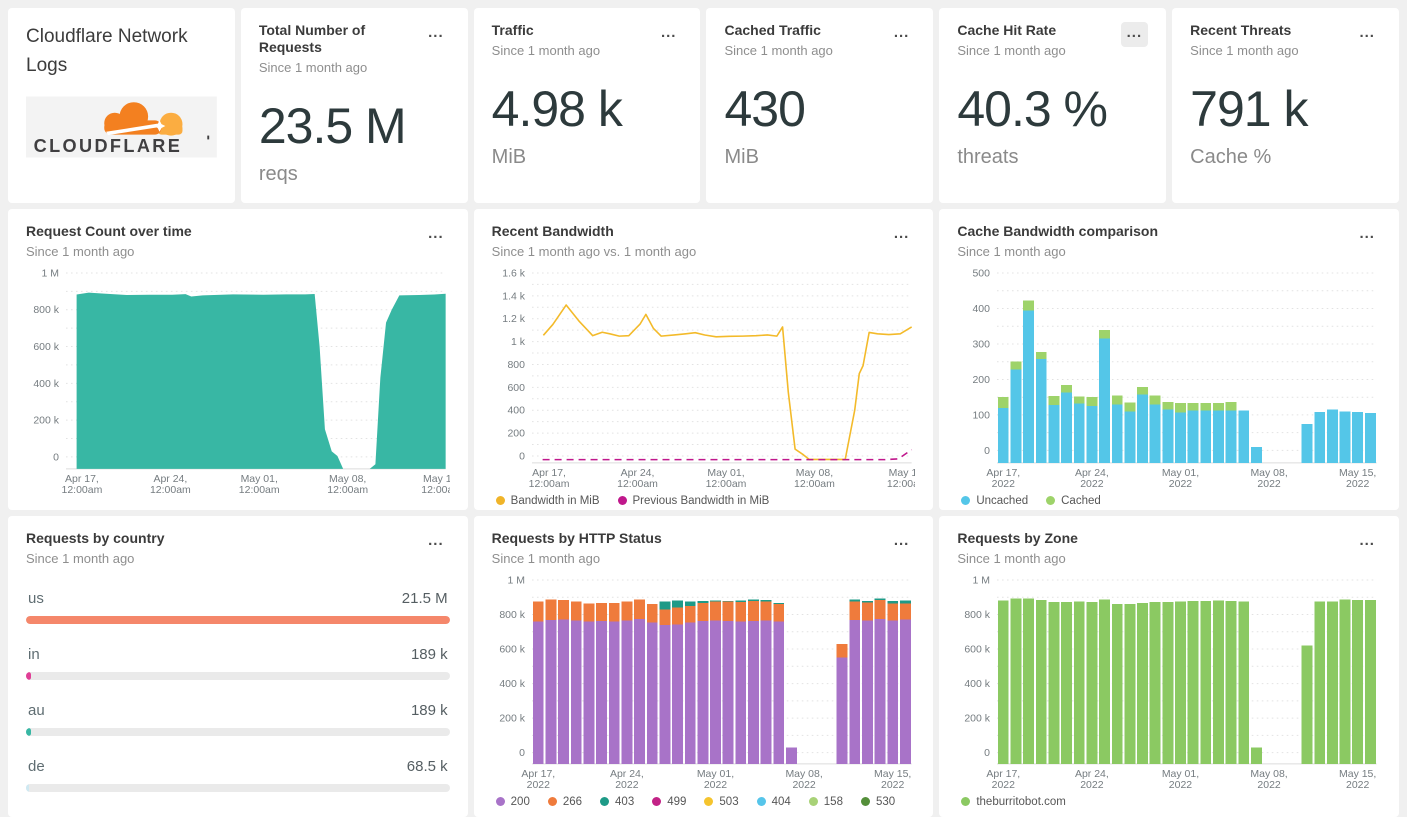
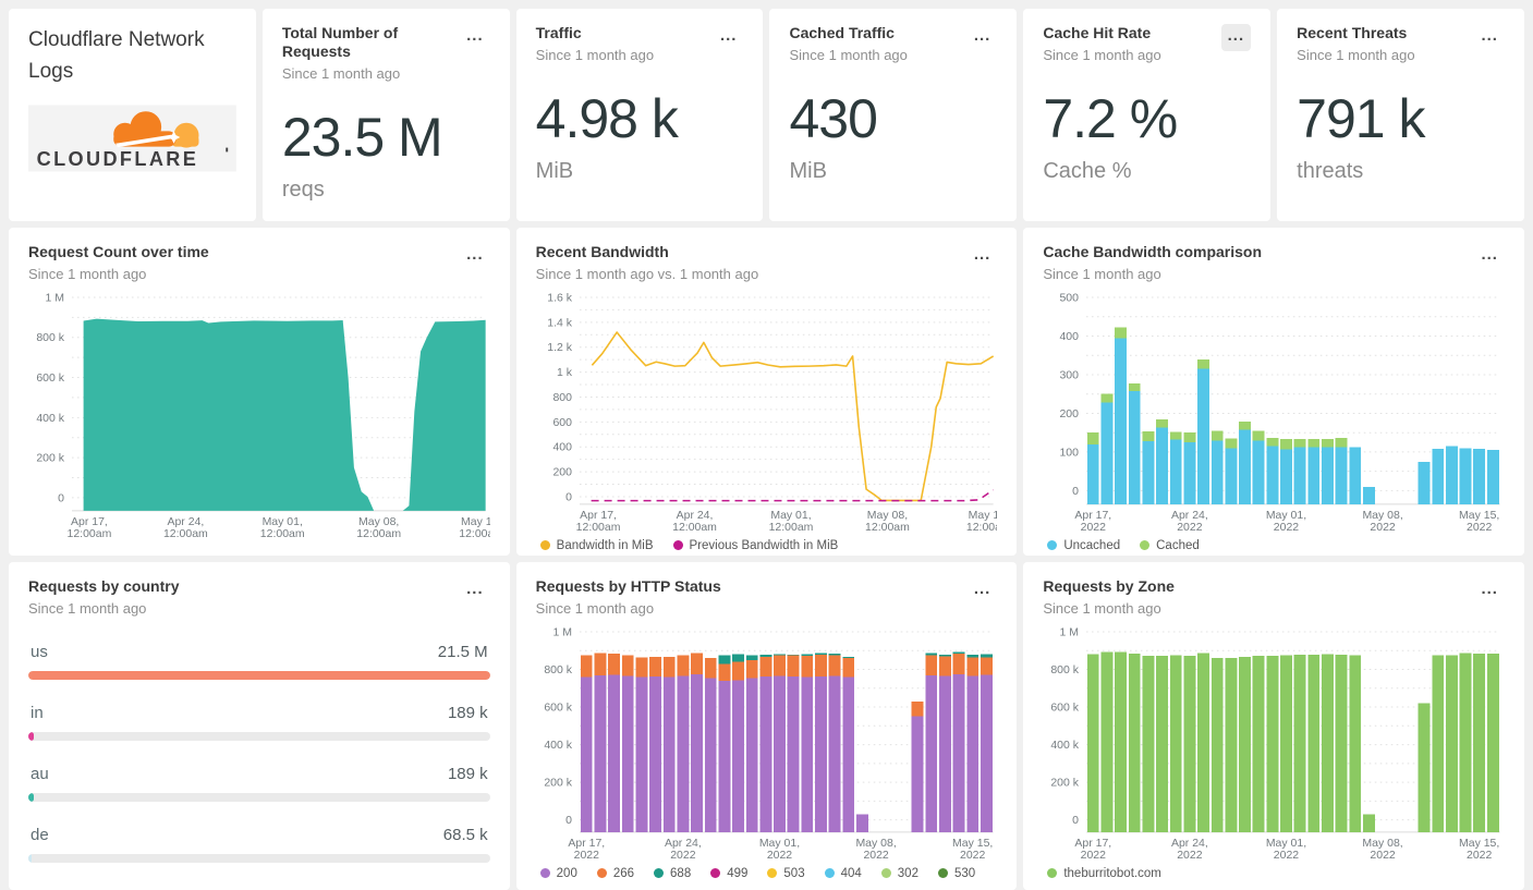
  Cloudflare Network Logs
  CLOUDFLARE
  Total Number of Requests
  Since 1 month ago
  ...
  23.5 M
  reqs
  Traffic
  Since 1 month ago
  ...
  4.98 k
  MiB
  Cached Traffic
  Since 1 month ago
  ...
  430
  MiB
  Cache Hit Rate
  Since 1 month ago
  ...
- 40.3 %
+ 7.2 %
- threats
+ Cache %
  Recent Threats
  Since 1 month ago
  ...
  791 k
- Cache %
+ threats
  Request Count over time
  Since 1 month ago
  ...
  0
  200 k
  400 k
  600 k
  800 k
  1 M
  Apr 17, 12:00am
  Apr 24, 12:00am
  May 01, 12:00am
  May 08, 12:00am
  May 1 12:00
  Recent Bandwidth
  Since 1 month ago vs. 1 month ago
  ...
  0
  200
  400
  600
  800
  1 k
  1.2 k
  1.4 k
  1.6 k
  Apr 17, 12:00am
  Apr 24, 12:00am
  May 01, 12:00am
  May 08, 12:00am
  May 1 12:00
  Bandwidth in MiB
  Previous Bandwidth in MiB
  Cache Bandwidth comparison
  Since 1 month ago
  ...
  0
  100
  200
  300
  400
  500
  Apr 17, 2022
  Apr 24, 2022
  May 01, 2022
  May 08, 2022
  May 15, 2022
  Uncached
  Cached
  Requests by country
  Since 1 month ago
  ...
  us
  21.5 M
  in
  189 k
  au
  189 k
  de
  68.5 k
  Requests by HTTP Status
  Since 1 month ago
  ...
  0
  200 k
  400 k
  600 k
  800 k
  1 M
  Apr 17, 2022
  Apr 24, 2022
  May 01, 2022
  May 08, 2022
  May 15, 2022
  200
  266
- 403
+ 688
  499
  503
  404
- 158
+ 302
  530
  Requests by Zone
  Since 1 month ago
  ...
  0
  200 k
  400 k
  600 k
  800 k
  1 M
  Apr 17, 2022
  Apr 24, 2022
  May 01, 2022
  May 08, 2022
  May 15, 2022
  theburritobot.com
